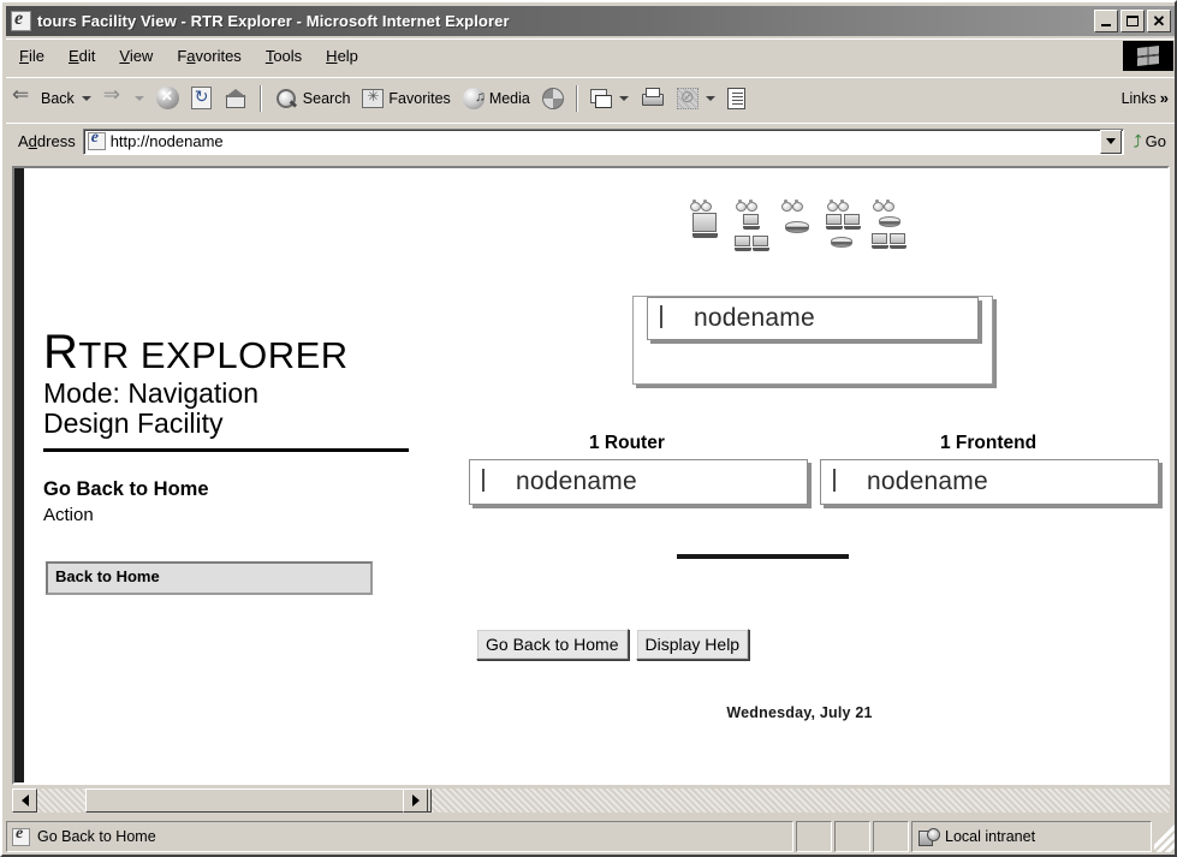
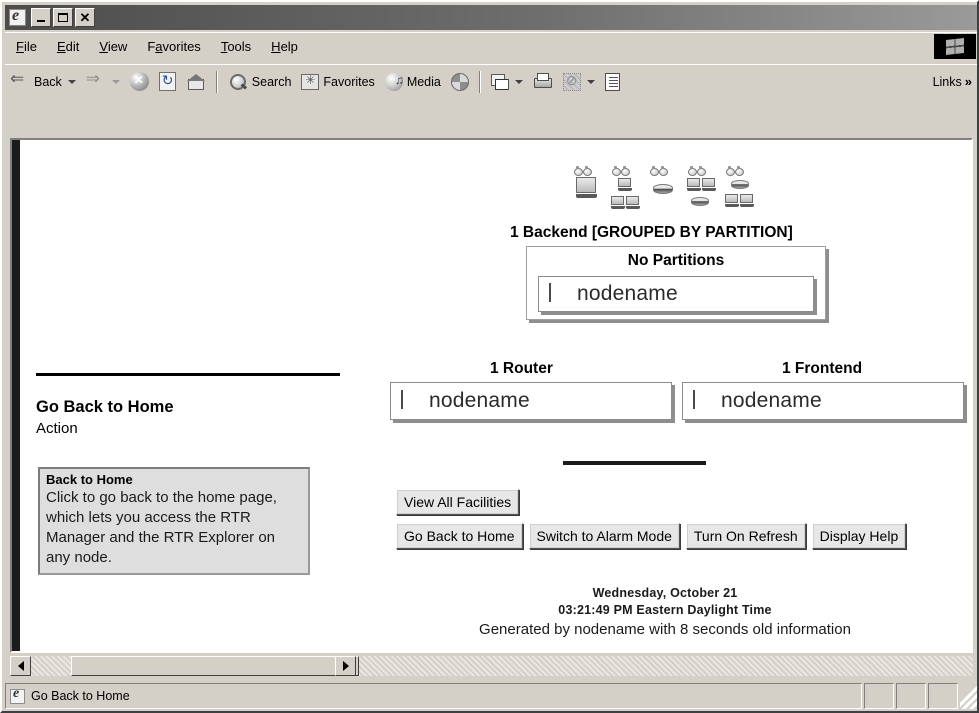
- tours Facility View - RTR Explorer - Microsoft Internet Explorer
  ✕
  File
  Edit
  View
  Favorites
  Tools
  Help
  Back
  Search
  Favorites
  Media
  Links
  »
- Address
- http://nodename
- ⤴
- Go
- RTR EXPLORER
- Mode: Navigation
- Design Facility
  Go Back to Home
  Action
  Back to Home
+ Click to go back to the home page, which lets you access the RTR Manager and the RTR Explorer on any node.
+ 1 Backend [GROUPED BY PARTITION]
+ No Partitions
  nodename
  1 Router
  nodename
  1 Frontend
  nodename
+ View All Facilities
  Go Back to Home
+ Switch to Alarm Mode
+ Turn On Refresh
  Display Help
- Wednesday, July 21
+ Wednesday, October 21
+ 03:21:49 PM Eastern Daylight Time
+ Generated by nodename with 8 seconds old information
  Go Back to Home
- Local intranet
